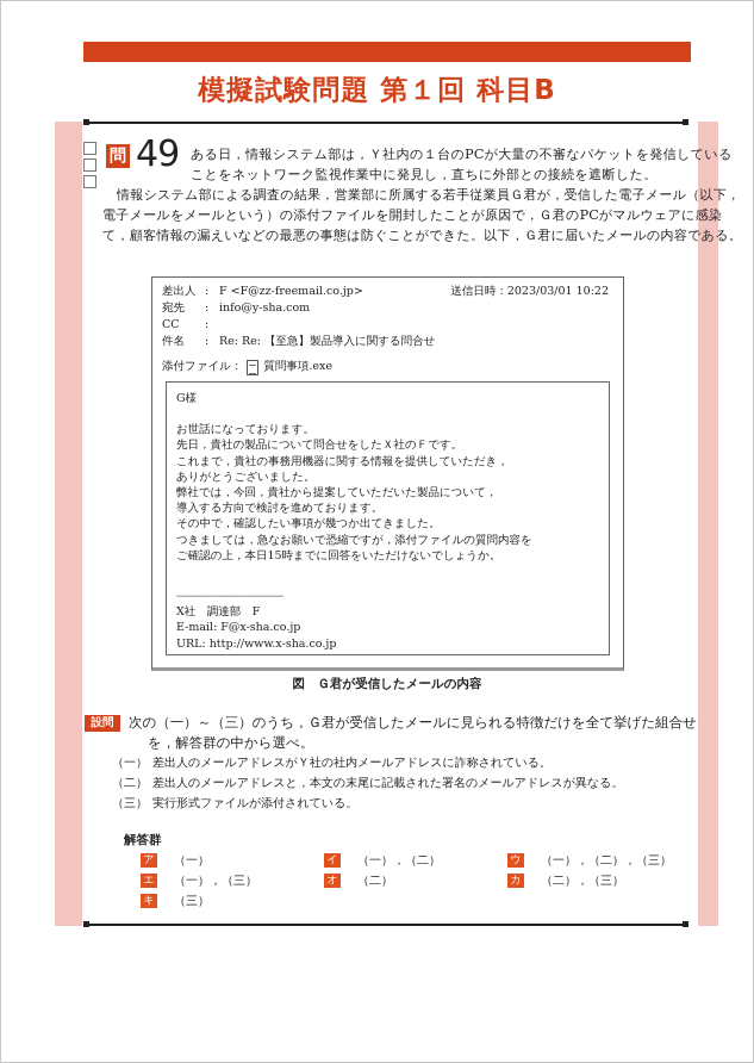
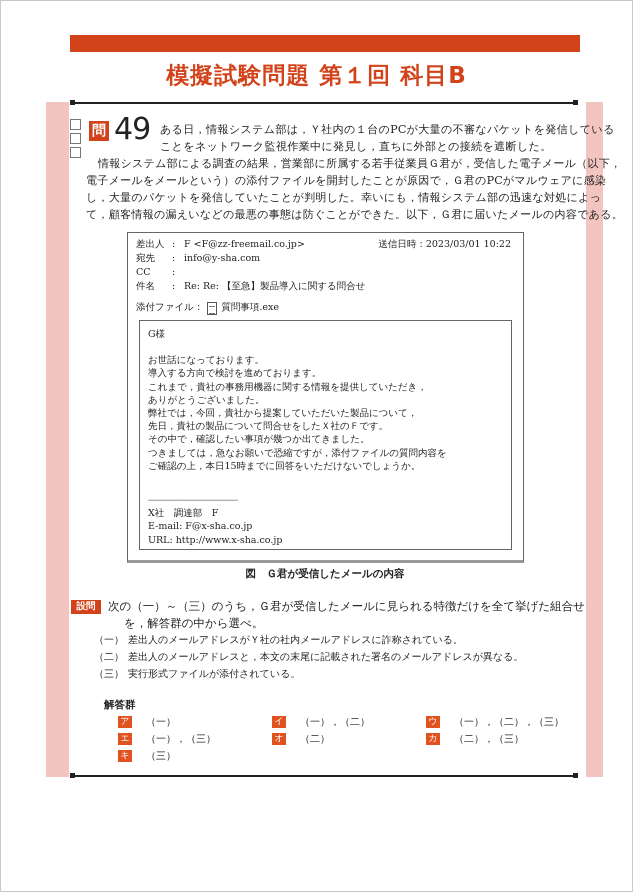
  模擬試験問題 第１回 科目B
  問
  49
  ある日，情報システム部は，Ｙ社内の１台のPCが大量の不審なパケットを発信している
  ことをネットワーク監視作業中に発見し，直ちに外部との接続を遮断した。
  情報システム部による調査の結果，営業部に所属する若手従業員Ｇ君が，受信した電子メール（以下，
  電子メールをメールという）の添付ファイルを開封したことが原因で，Ｇ君のPCがマルウェアに感染
+ し，大量のパケットを発信していたことが判明した。幸いにも，情報システム部の迅速な対処によっ
  て，顧客情報の漏えいなどの最悪の事態は防ぐことができた。以下，Ｇ君に届いたメールの内容である。
  差出人
  :
  F <F@zz-freemail.co.jp>
  送信日時：2023/03/01 10:22
  宛先
  :
  info@y-sha.com
  CC
  :
  件名
  :
  Re: Re: 【至急】製品導入に関する問合せ
  添付ファイル：
  質問事項.exe
  G様
  お世話になっております。
- 先日，貴社の製品について問合せをしたＸ社のＦです。
+ 導入する方向で検討を進めております。
  これまで，貴社の事務用機器に関する情報を提供していただき，
  ありがとうございました。
  弊社では，今回，貴社から提案していただいた製品について，
- 導入する方向で検討を進めております。
+ 先日，貴社の製品について問合せをしたＸ社のＦです。
  その中で，確認したい事項が幾つか出てきました。
  つきましては，急なお願いで恐縮ですが，添付ファイルの質問内容を
  ご確認の上，本日15時までに回答をいただけないでしょうか。
  ------------------------------------------------
  X社 調達部 F
  E-mail: F@x-sha.co.jp
  URL: http://www.x-sha.co.jp
  図 Ｇ君が受信したメールの内容
  設問
  次の（一）～（三）のうち，Ｇ君が受信したメールに見られる特徴だけを全て挙げた組合せ
  を，解答群の中から選べ。
  （一）
  差出人のメールアドレスがＹ社の社内メールアドレスに詐称されている。
  （二）
  差出人のメールアドレスと，本文の末尾に記載された署名のメールアドレスが異なる。
  （三）
  実行形式ファイルが添付されている。
  解答群
  ア
  （一）
  イ
  （一），（二）
  ウ
  （一），（二），（三）
  エ
  （一），（三）
  オ
  （二）
  カ
  （二），（三）
  キ
  （三）
